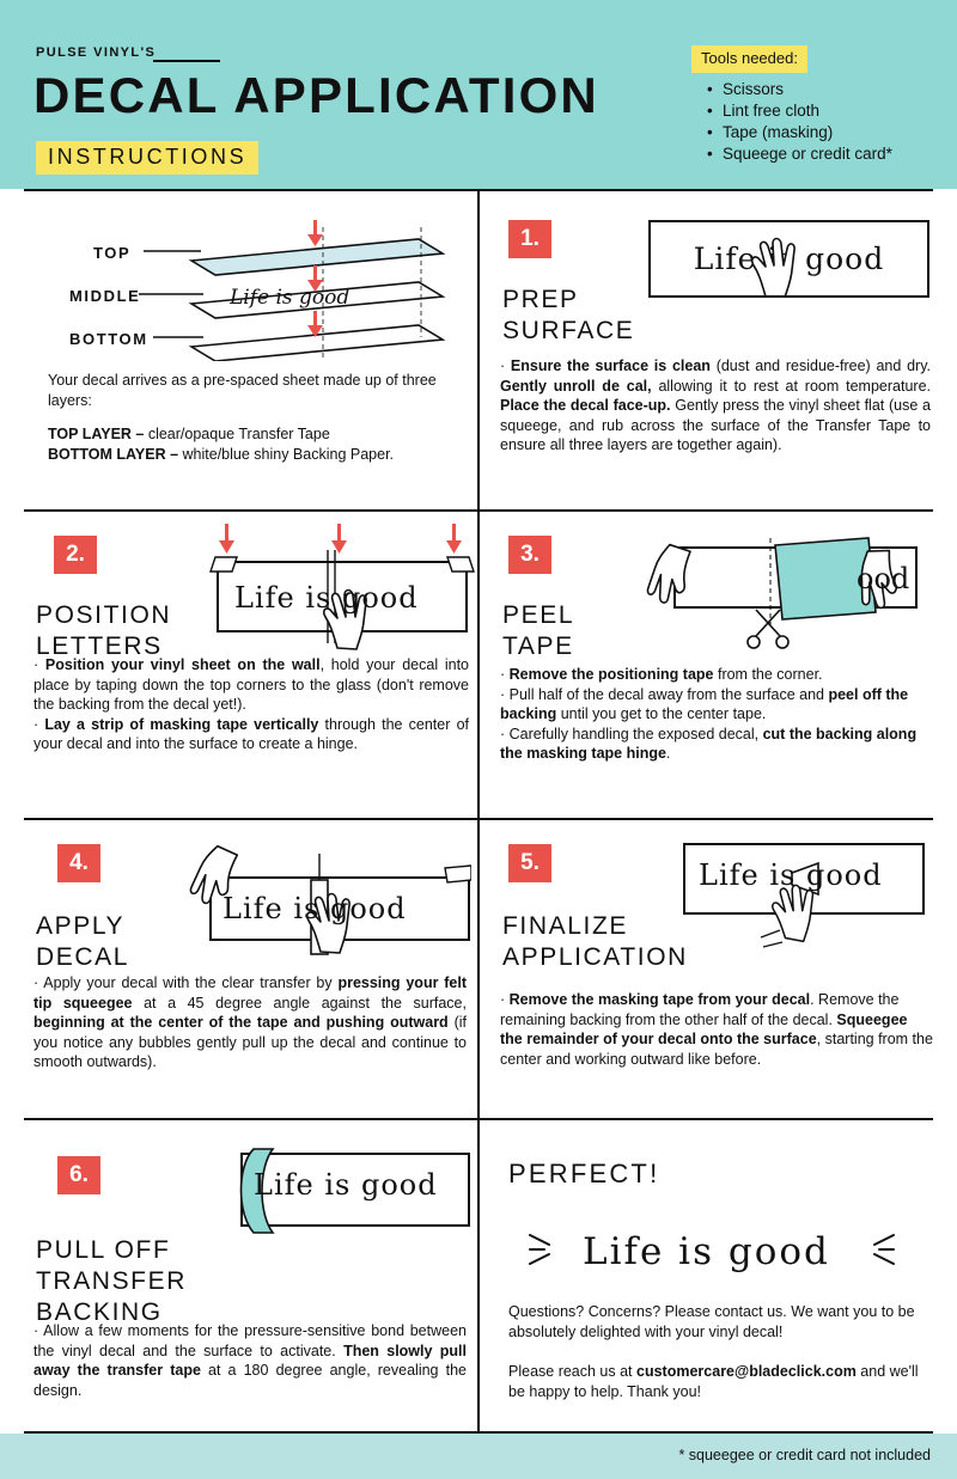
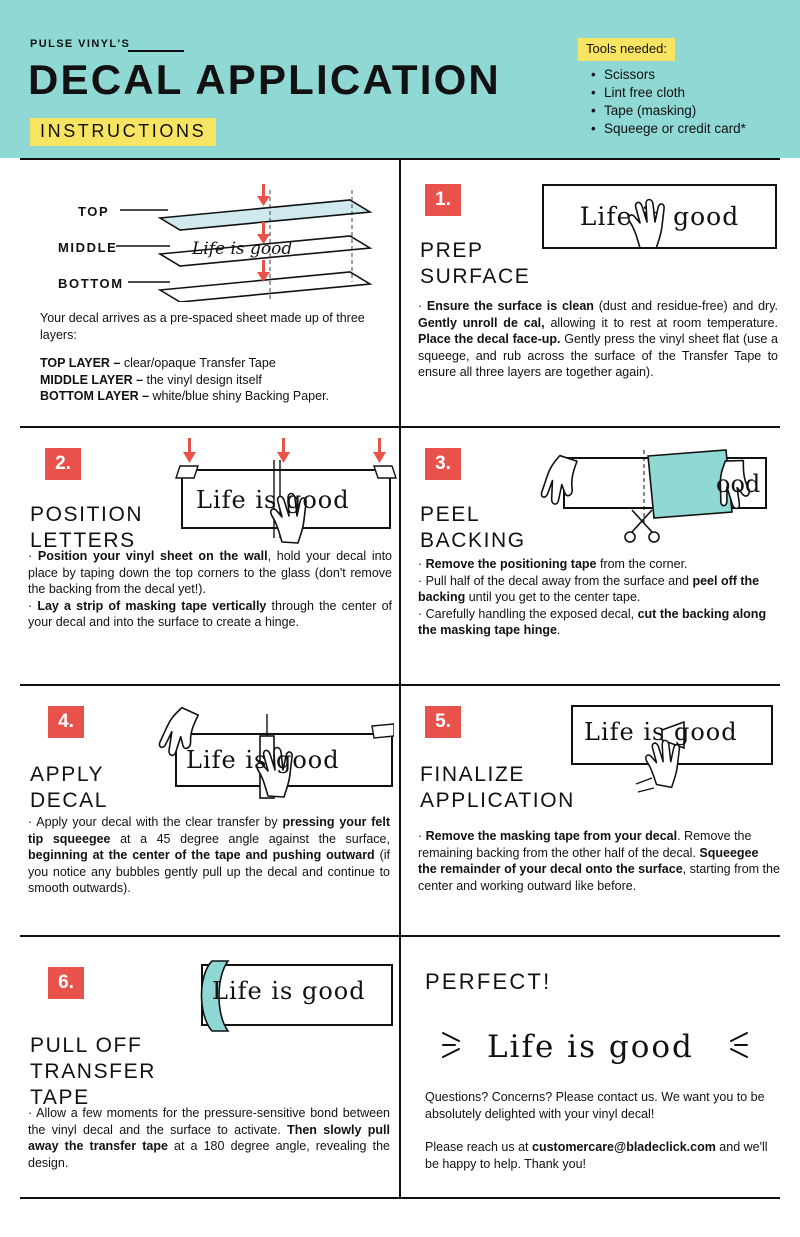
  PULSE VINYL'S
  DECAL APPLICATION
  INSTRUCTIONS
  Tools needed:
  Scissors
  Lint free cloth
  Tape (masking)
  Squeege or credit card*
  TOP
  MIDDLE
  BOTTOM
  Life is good
  Your decal arrives as a pre-spaced sheet made up of three layers:
  TOP LAYER – clear/opaque Transfer Tape
+ MIDDLE LAYER – the vinyl design itself
  BOTTOM LAYER – white/blue shiny Backing Paper.
  1.
  PREP
  SURFACE
  Life good
  · Ensure the surface is clean (dust and residue-free) and dry. Gently unroll de cal, allowing it to rest at room temperature. Place the decal face-up. Gently press the vinyl sheet flat (use a squeege, and rub across the surface of the Transfer Tape to ensure all three layers are together again).
  2.
  POSITION
  LETTERS
  Life is good
  · Position your vinyl sheet on the wall, hold your decal into place by taping down the top corners to the glass (don't remove the backing from the decal yet!).
  · Lay a strip of masking tape vertically through the center of your decal and into the surface to create a hinge.
  3.
  PEEL
- TAPE
+ BACKING
  ood
  · Remove the positioning tape from the corner.
  · Pull half of the decal away from the surface and peel off the backing until you get to the center tape.
  · Carefully handling the exposed decal, cut the backing along the masking tape hinge.
  4.
  APPLY
  DECAL
  Life is good
  · Apply your decal with the clear transfer by pressing your felt tip squeegee at a 45 degree angle against the surface, beginning at the center of the tape and pushing outward (if you notice any bubbles gently pull up the decal and continue to smooth outwards).
  5.
  FINALIZE
  APPLICATION
  Life is good
  · Remove the masking tape from your decal. Remove the remaining backing from the other half of the decal. Squeegee the remainder of your decal onto the surface, starting from the center and working outward like before.
  6.
  PULL OFF
  TRANSFER
- BACKING
+ TAPE
  Life is good
  · Allow a few moments for the pressure-sensitive bond between the vinyl decal and the surface to activate. Then slowly pull away the transfer tape at a 180 degree angle, revealing the design.
  PERFECT!
  Life is good
  Questions? Concerns? Please contact us. We want you to be absolutely delighted with your vinyl decal!
  Please reach us at customercare@bladeclick.com and we'll be happy to help. Thank you!
- * squeegee or credit card not included
